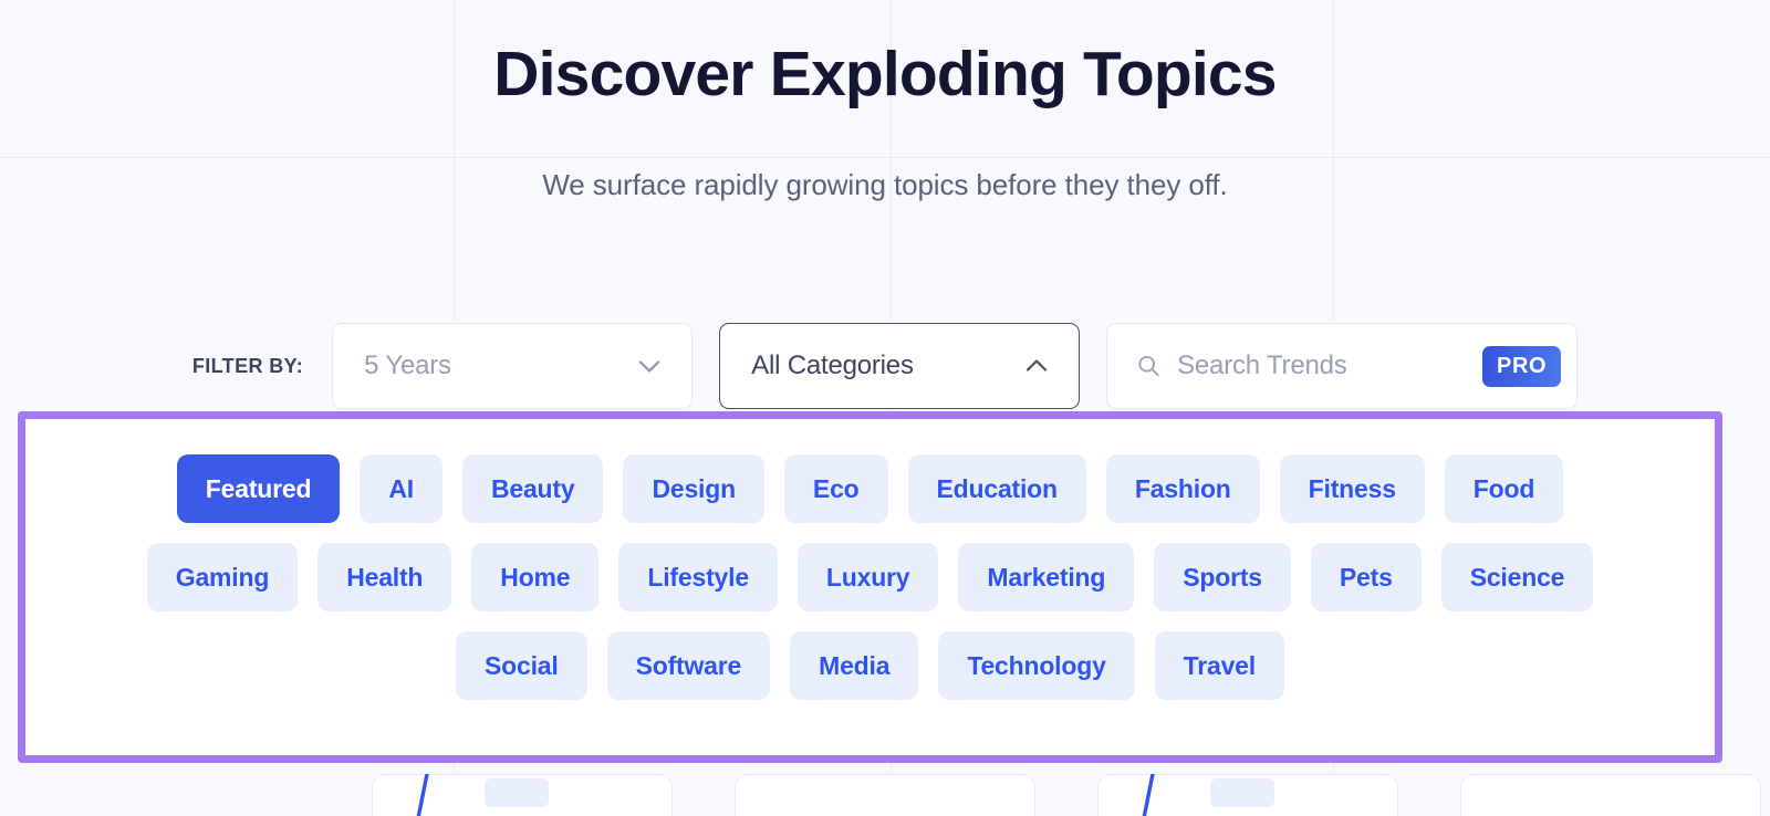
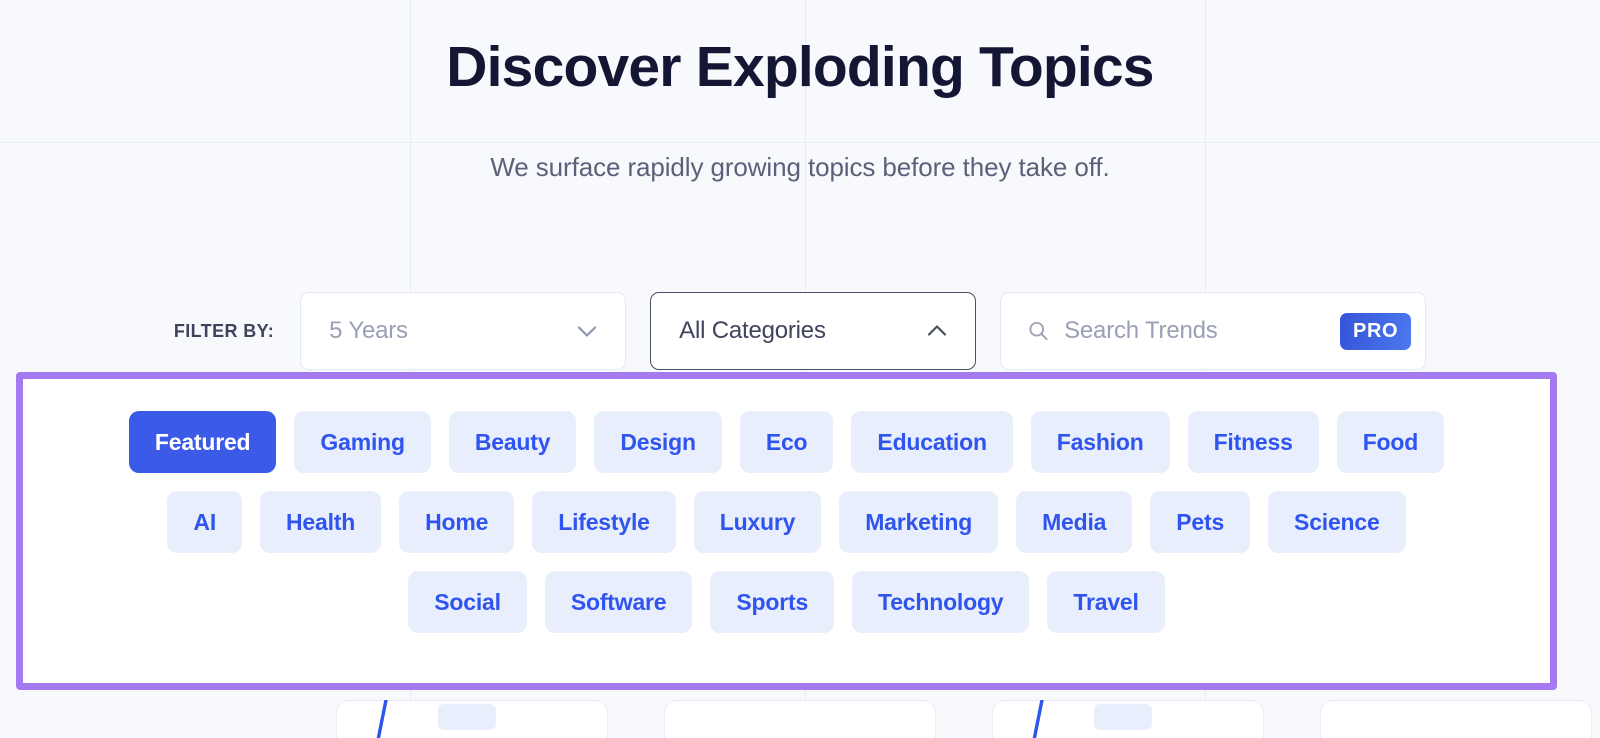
  Discover Exploding Topics
- We surface rapidly growing topics before they they off.
+ We surface rapidly growing topics before they take off.
  FILTER BY:
  5 Years
  All Categories
  Search Trends
  PRO
  Featured
- AI
+ Gaming
  Beauty
  Design
  Eco
  Education
  Fashion
  Fitness
  Food
- Gaming
+ AI
  Health
  Home
  Lifestyle
  Luxury
  Marketing
- Sports
+ Media
  Pets
  Science
  Social
  Software
- Media
+ Sports
  Technology
  Travel
